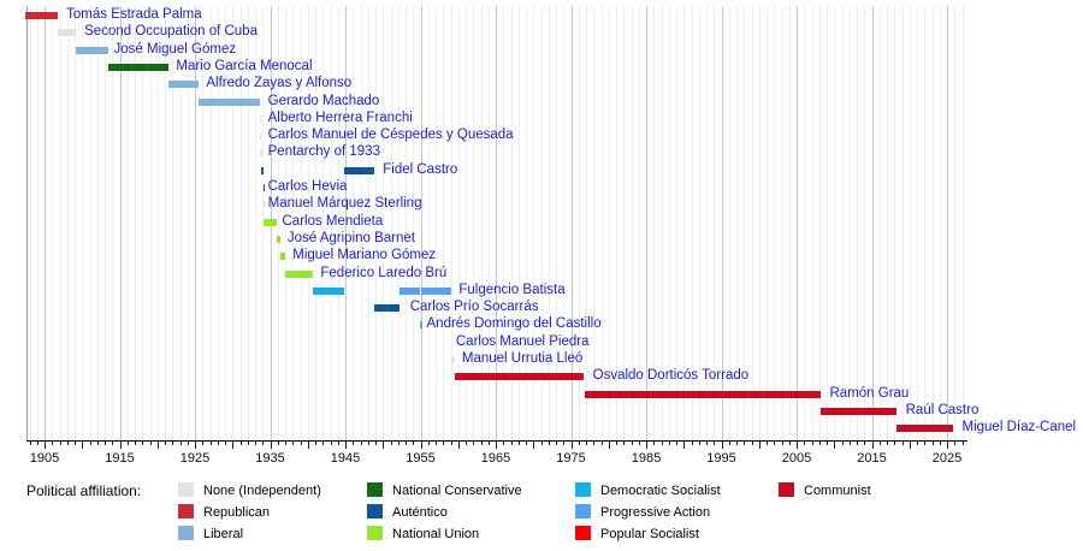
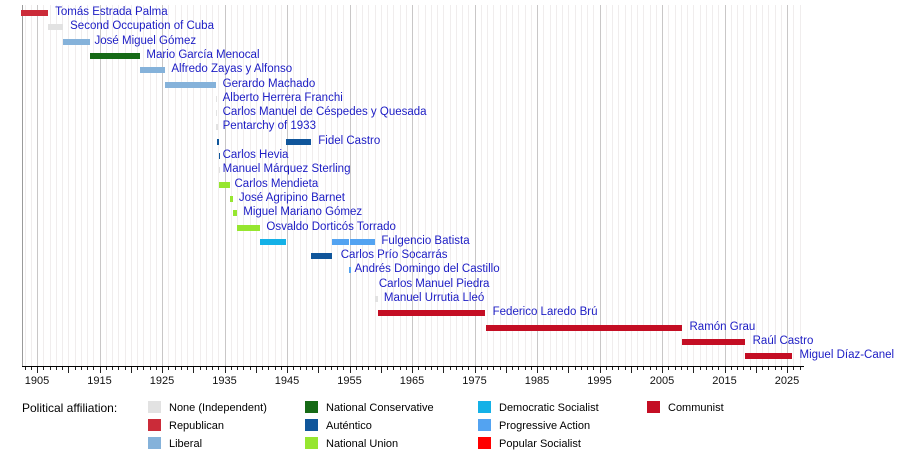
  Tomás Estrada Palma
  Second Occupation of Cuba
  José Miguel Gómez
  Mario García Menocal
  Alfredo Zayas y Alfonso
  Gerardo Machado
  Alberto Herrera Franchi
  Carlos Manuel de Céspedes y Quesada
  Pentarchy of 1933
  Fidel Castro
  Carlos Hevia
  Manuel Márquez Sterling
  Carlos Mendieta
  José Agripino Barnet
  Miguel Mariano Gómez
- Federico Laredo Brú
+ Osvaldo Dorticós Torrado
  Fulgencio Batista
  Carlos Prío Socarrás
  Andrés Domingo del Castillo
  Carlos Manuel Piedra
  Manuel Urrutia Lleó
- Osvaldo Dorticós Torrado
+ Federico Laredo Brú
  Ramón Grau
  Raúl Castro
  Miguel Díaz-Canel
  1905
  1915
  1925
  1935
  1945
  1955
  1965
  1975
  1985
  1995
  2005
  2015
  2025
  Political affiliation:
  None (Independent)
  Republican
  Liberal
  National Conservative
  Auténtico
  National Union
  Democratic Socialist
  Progressive Action
  Popular Socialist
  Communist
